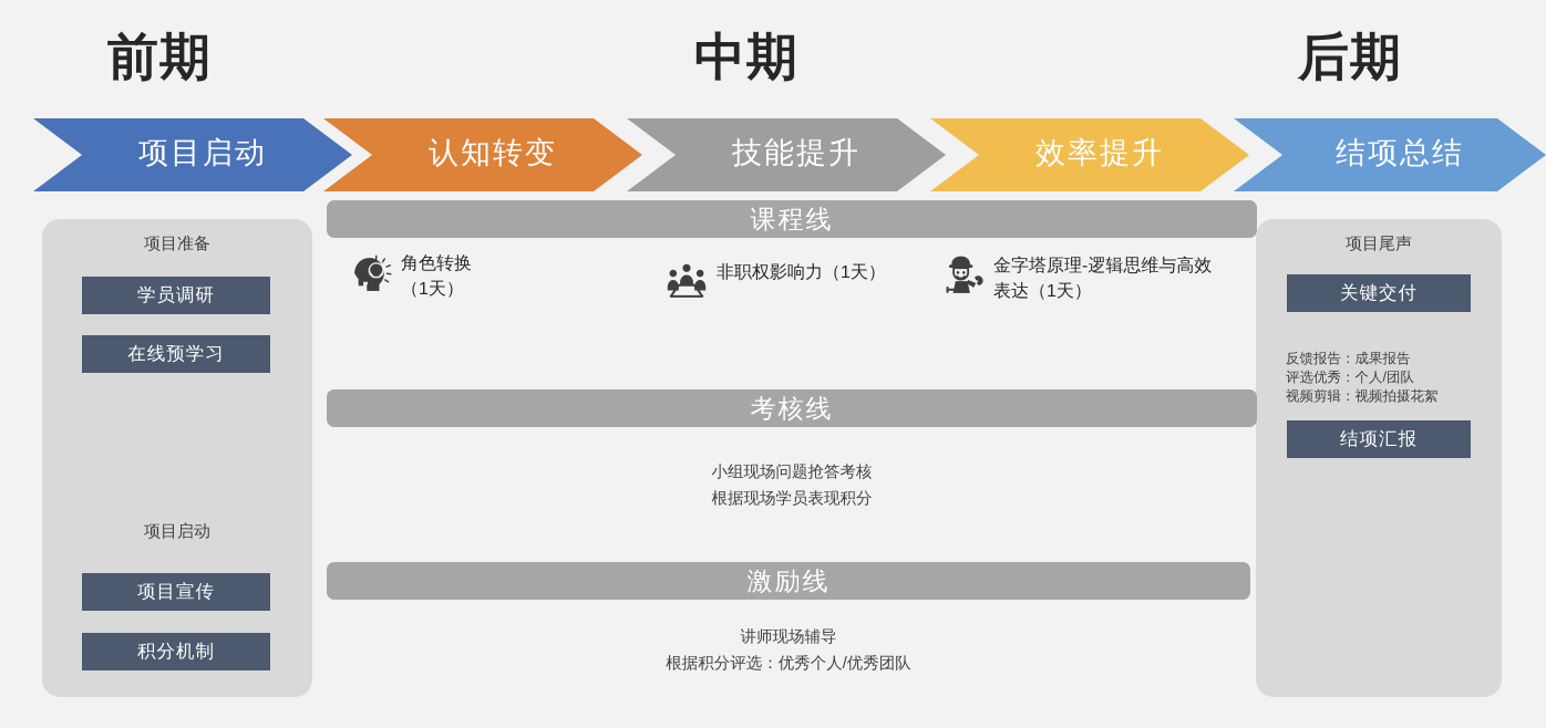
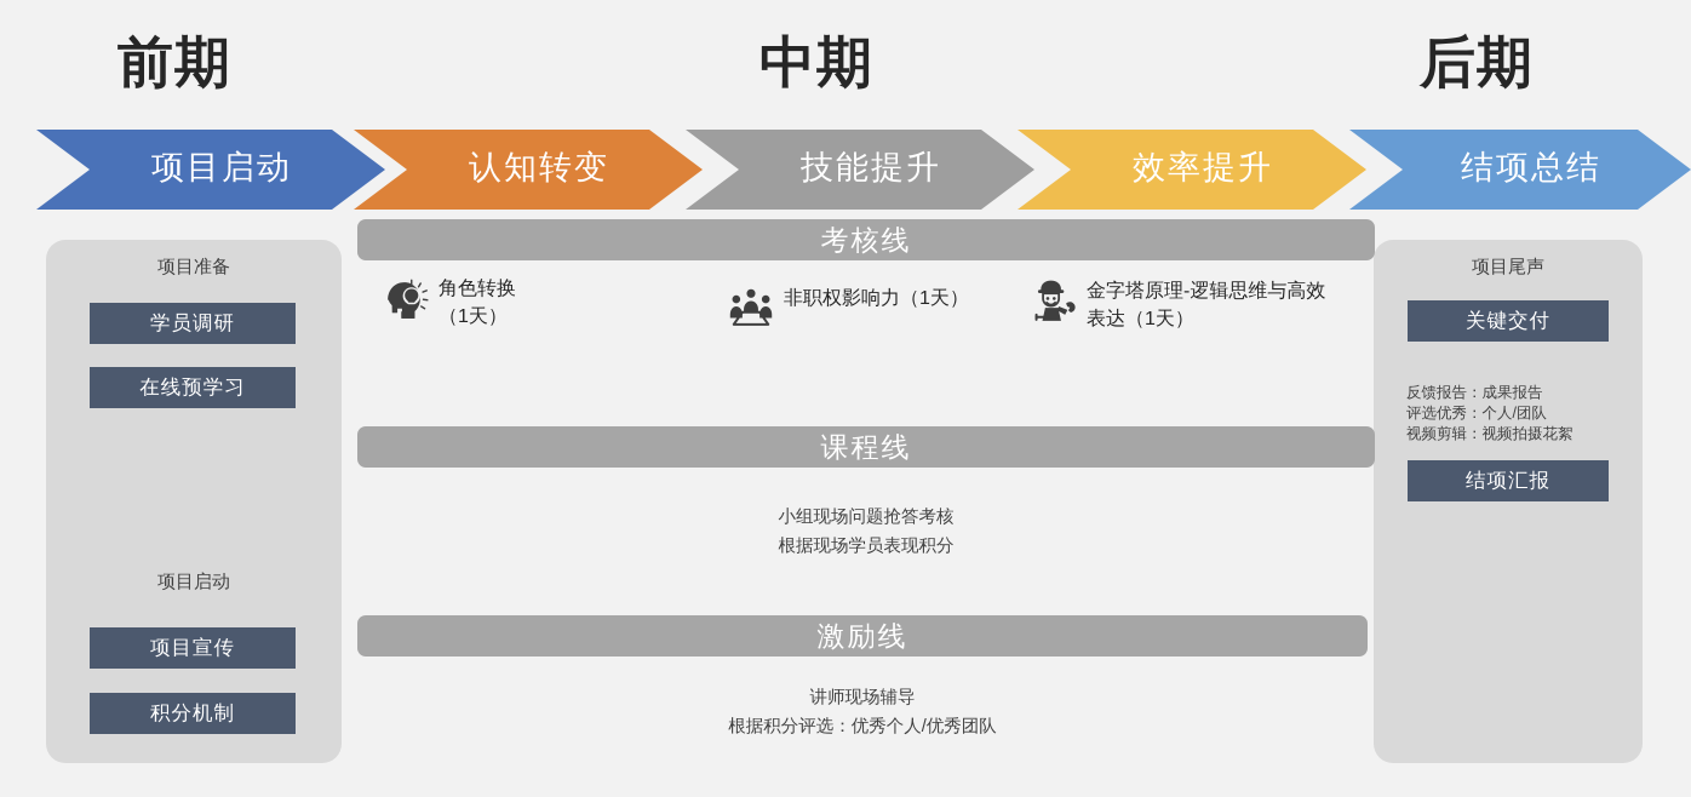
  前期
  中期
  后期
  项目启动
  认知转变
  技能提升
  效率提升
  结项总结
  项目准备
  学员调研
  在线预学习
  项目启动
  项目宣传
  积分机制
  项目尾声
  关键交付
  反馈报告：成果报告
  评选优秀：个人/团队
  视频剪辑：视频拍摄花絮
  结项汇报
- 课程线
+ 考核线
  角色转换
  （1天）
  非职权影响力（1天）
  金字塔原理-逻辑思维与高效
  表达（1天）
- 考核线
+ 课程线
  小组现场问题抢答考核
  根据现场学员表现积分
  激励线
  讲师现场辅导
  根据积分评选：优秀个人/优秀团队
